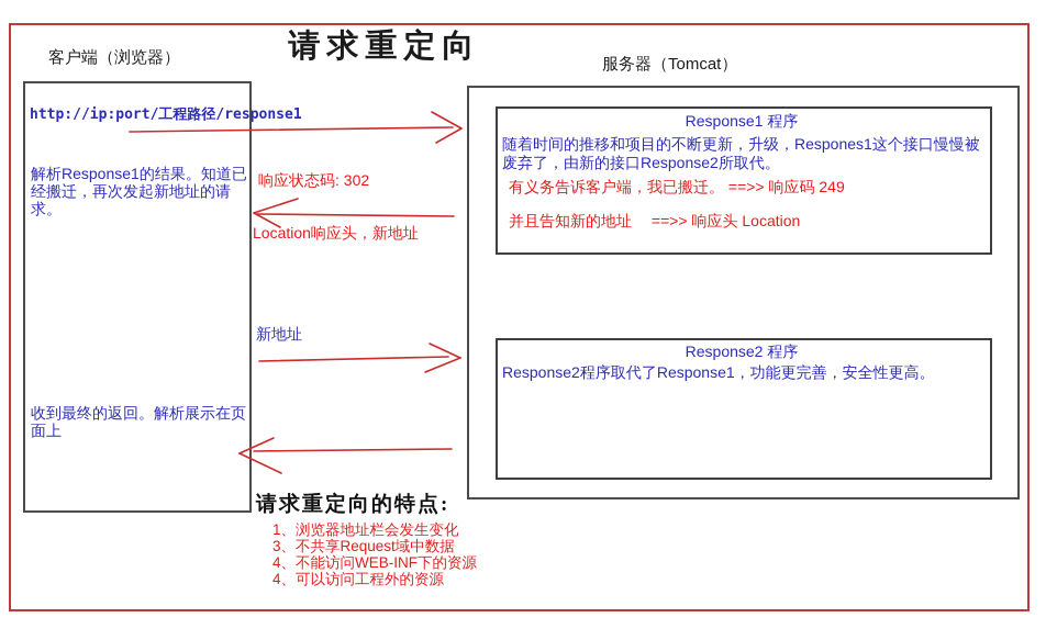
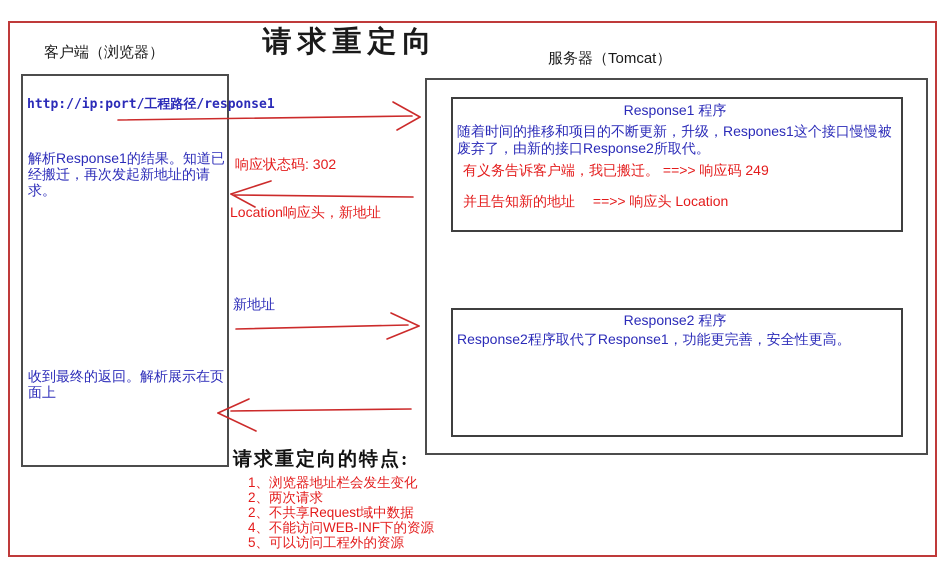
  请求重定向
  客户端（浏览器）
  服务器（Tomcat）
  http://ip:port/工程路径/response1
  解析Response1的结果。知道已经搬迁，再次发起新地址的请求。
  收到最终的返回。解析展示在页面上
  响应状态码: 302
  Location响应头，新地址
  新地址
  Response1 程序
  随着时间的推移和项目的不断更新，升级，Respones1这个接口慢慢被废弃了，由新的接口Response2所取代。
  有义务告诉客户端，我已搬迁。 ==>> 响应码 249
  并且告知新的地址 ==>> 响应头 Location
  Response2 程序
  Response2程序取代了Response1，功能更完善，安全性更高。
  请求重定向的特点:
  1、浏览器地址栏会发生变化
+ 2、两次请求
- 3、不共享Request域中数据
+ 2、不共享Request域中数据
  4、不能访问WEB-INF下的资源
- 4、可以访问工程外的资源
+ 5、可以访问工程外的资源
